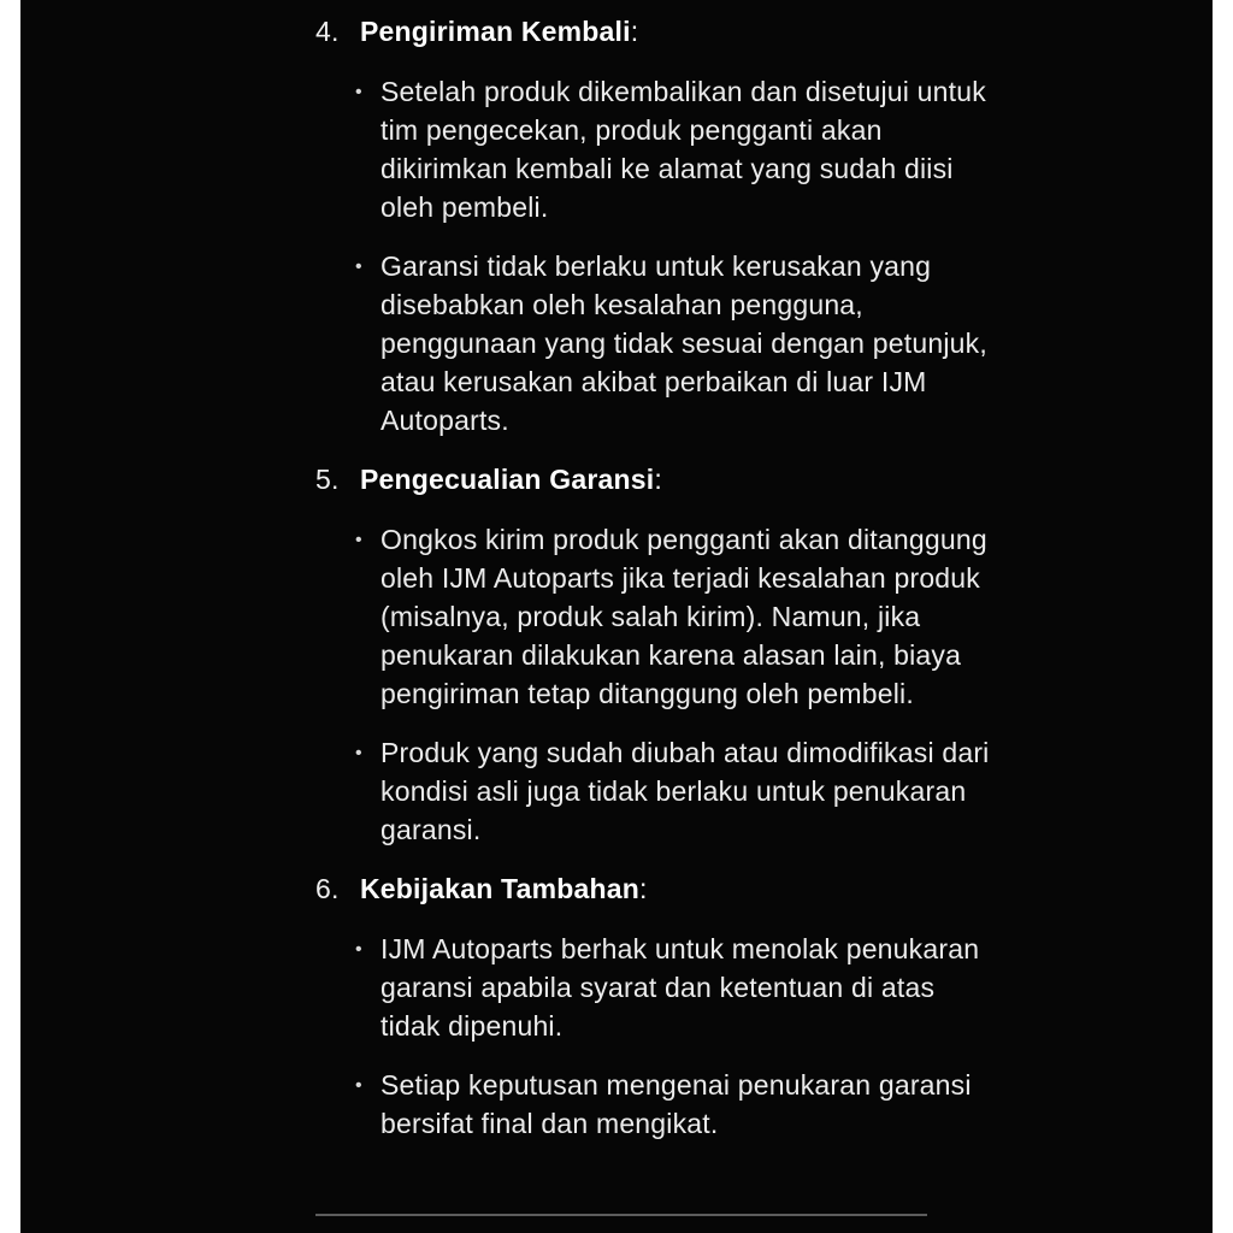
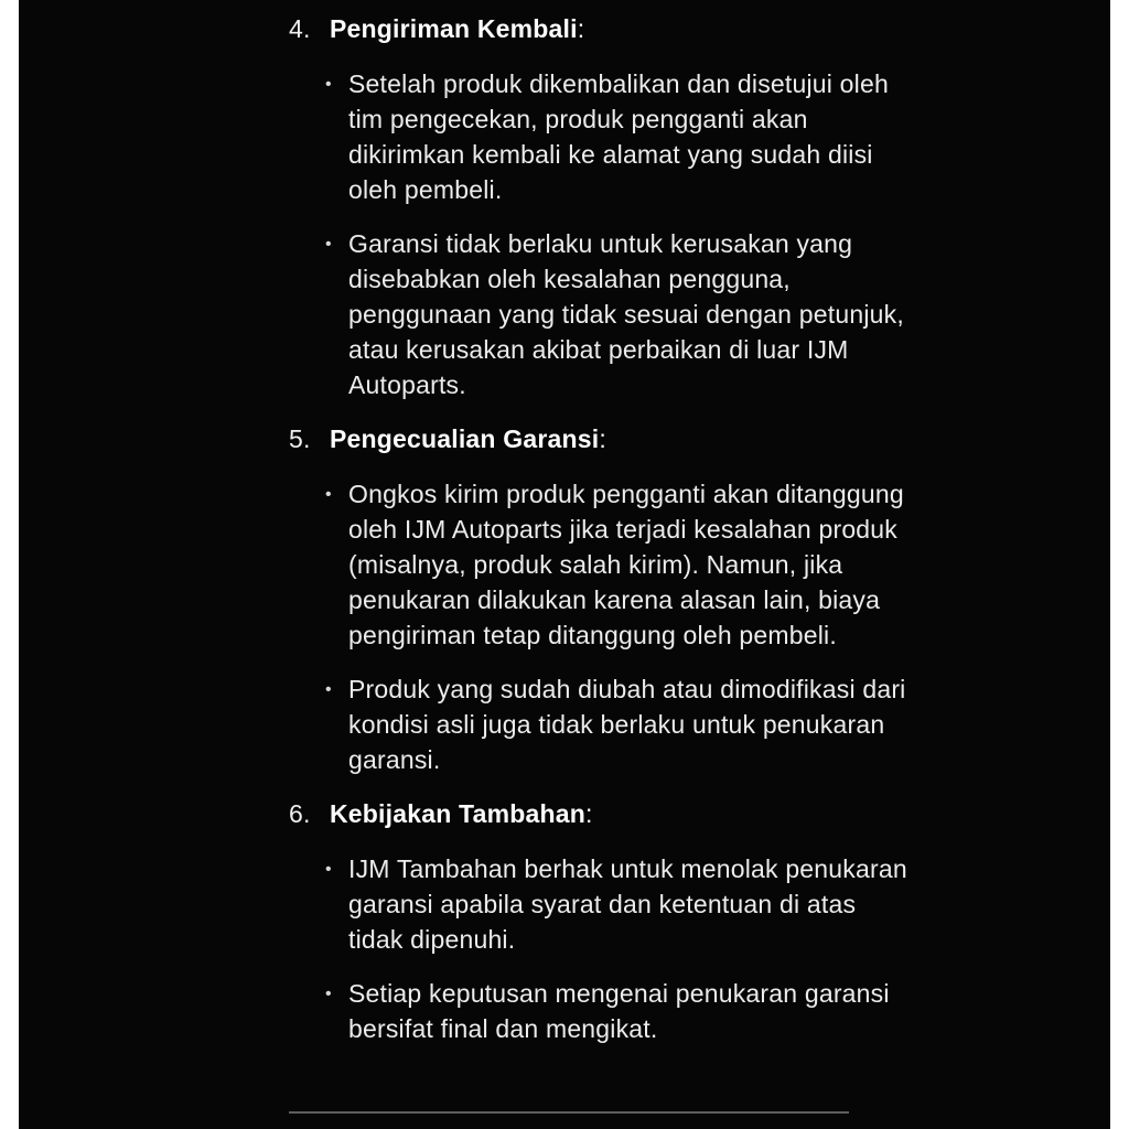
  4.
  Pengiriman Kembali:
  •
- Setelah produk dikembalikan dan disetujui untuk tim pengecekan, produk pengganti akan dikirimkan kembali ke alamat yang sudah diisi oleh pembeli.
+ Setelah produk dikembalikan dan disetujui oleh tim pengecekan, produk pengganti akan dikirimkan kembali ke alamat yang sudah diisi oleh pembeli.
  •
  Garansi tidak berlaku untuk kerusakan yang disebabkan oleh kesalahan pengguna, penggunaan yang tidak sesuai dengan petunjuk, atau kerusakan akibat perbaikan di luar IJM Autoparts.
  5.
  Pengecualian Garansi:
  •
  Ongkos kirim produk pengganti akan ditanggung oleh IJM Autoparts jika terjadi kesalahan produk (misalnya, produk salah kirim). Namun, jika penukaran dilakukan karena alasan lain, biaya pengiriman tetap ditanggung oleh pembeli.
  •
  Produk yang sudah diubah atau dimodifikasi dari kondisi asli juga tidak berlaku untuk penukaran garansi.
  6.
  Kebijakan Tambahan:
  •
- IJM Autoparts berhak untuk menolak penukaran garansi apabila syarat dan ketentuan di atas tidak dipenuhi.
+ IJM Tambahan berhak untuk menolak penukaran garansi apabila syarat dan ketentuan di atas tidak dipenuhi.
  •
  Setiap keputusan mengenai penukaran garansi bersifat final dan mengikat.
